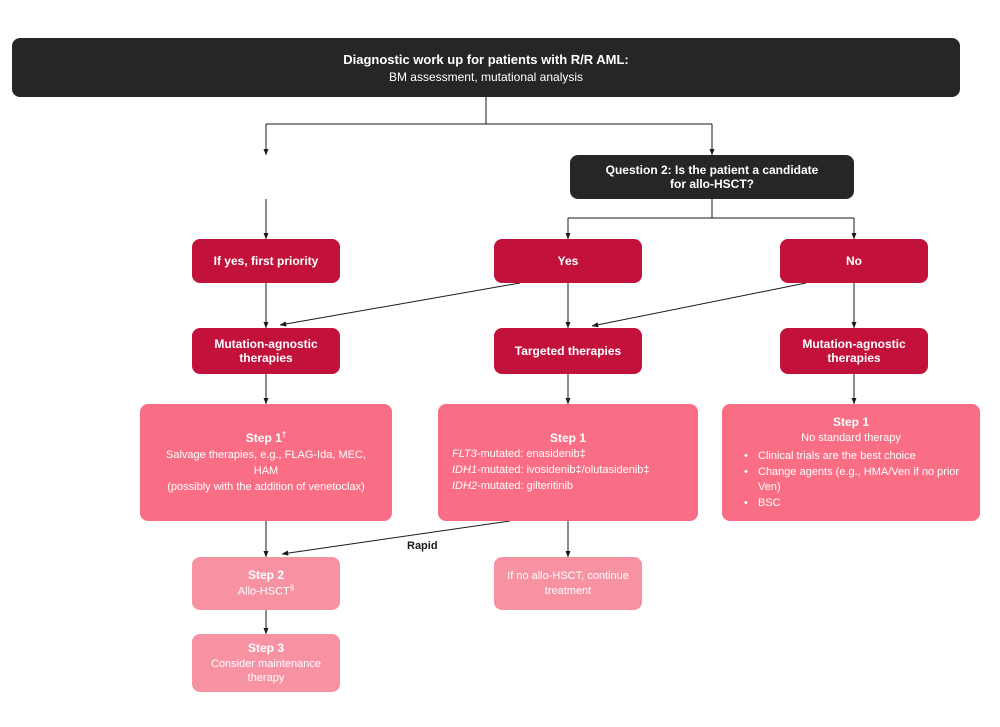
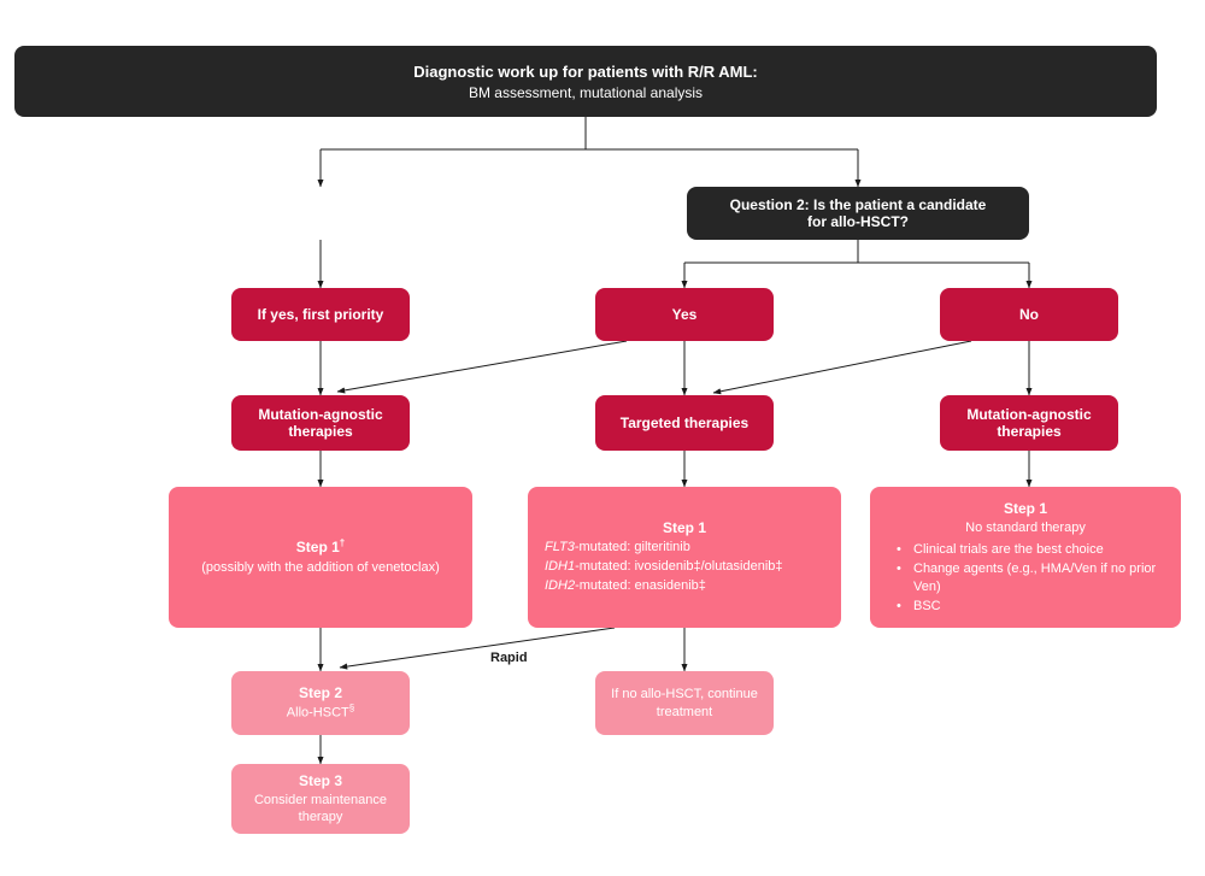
  Rapid
  Diagnostic work up for patients with R/R AML:
  BM assessment, mutational analysis
  Question 2: Is the patient a candidate
  for allo-HSCT?
  If yes, first priority
  Yes
  No
  Mutation-agnostic
  therapies
  Targeted therapies
  Mutation-agnostic
  therapies
  Step 1†
- Salvage therapies, e.g., FLAG-Ida, MEC, HAM
  (possibly with the addition of venetoclax)
  Step 1
- FLT3-mutated: enasidenib‡
+ FLT3-mutated: gilteritinib
  IDH1-mutated: ivosidenib‡/olutasidenib‡
- IDH2-mutated: gilteritinib
+ IDH2-mutated: enasidenib‡
  Step 1
  No standard therapy
  Clinical trials are the best choice
  Change agents (e.g., HMA/Ven if no prior Ven)
  BSC
  Step 2
  Allo-HSCT§
  If no allo-HSCT, continue
  treatment
  Step 3
  Consider maintenance
  therapy
